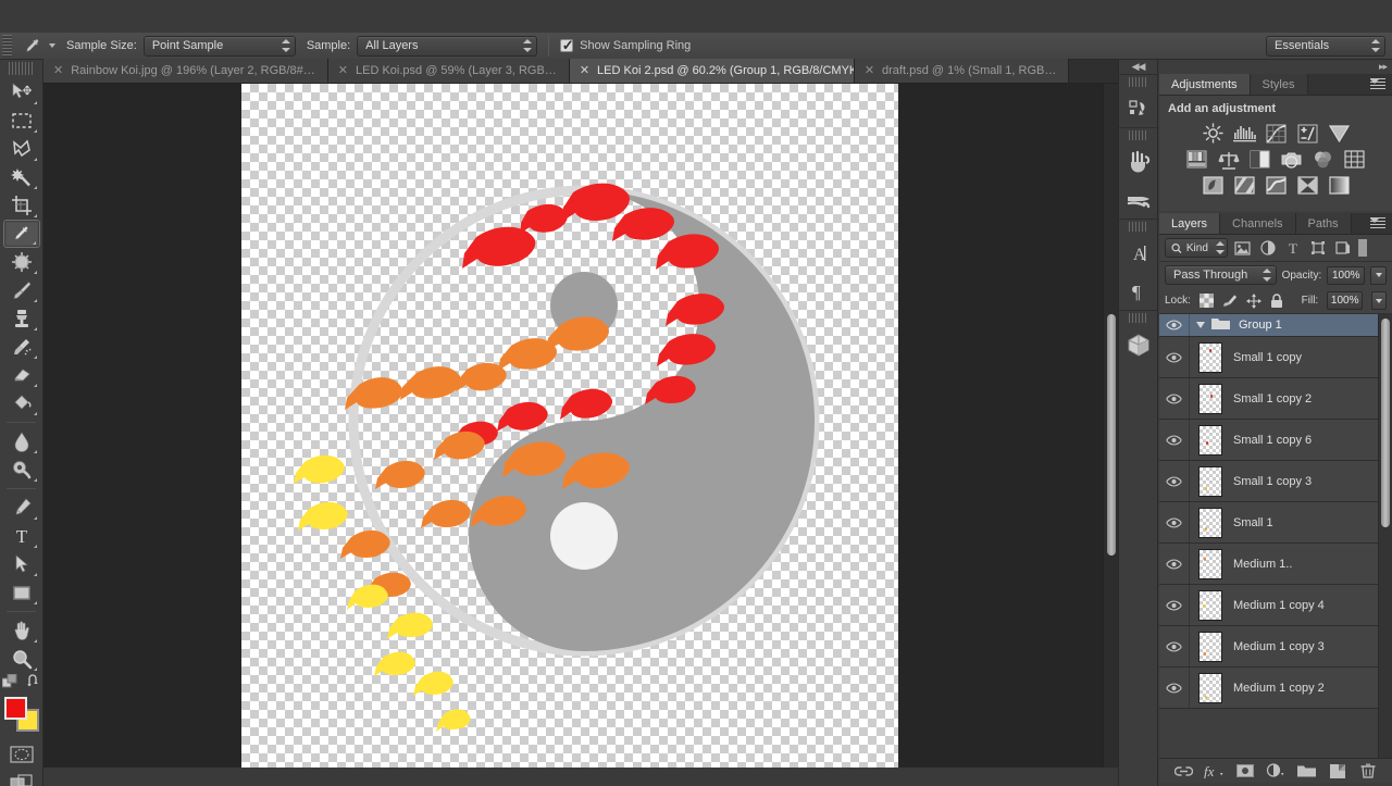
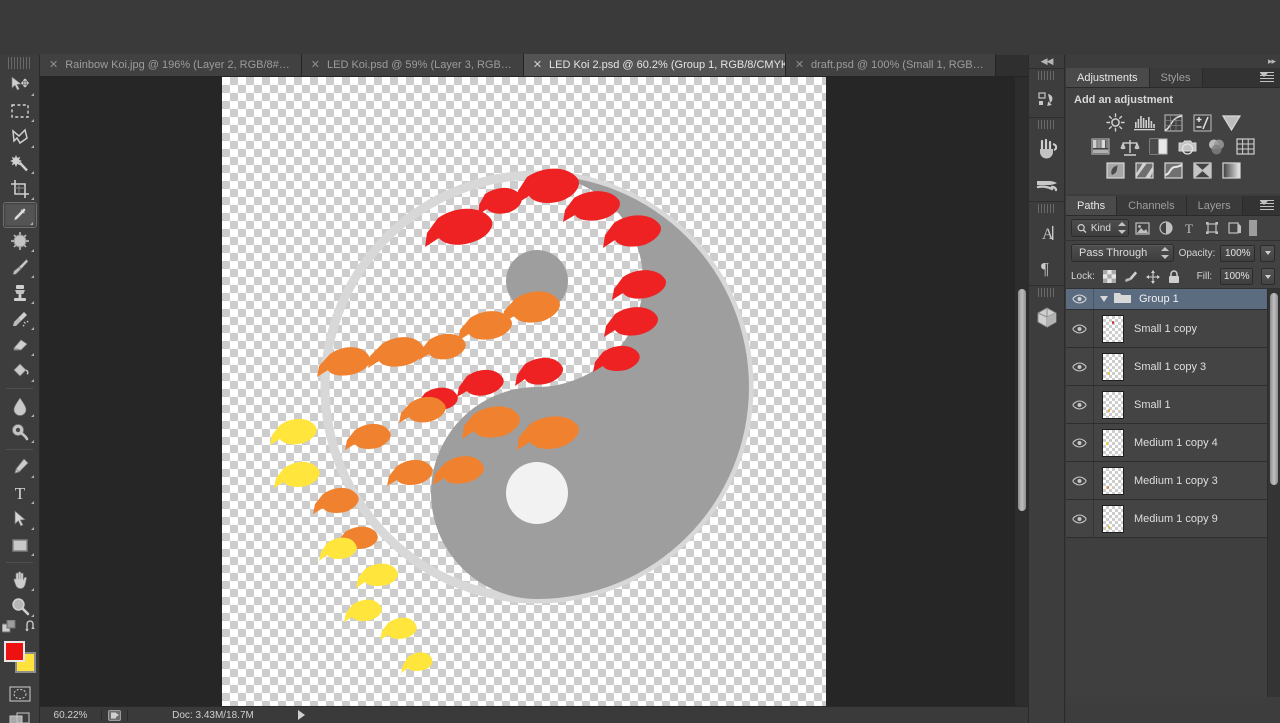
- Sample Size:
- Point Sample
- Sample:
- All Layers
- Show Sampling Ring
- Essentials
  T
  ✕
  Rainbow Koi.jpg @ 196% (Layer 2, RGB/8#…
  ✕
  LED Koi.psd @ 59% (Layer 3, RGB…
  ✕
  LED Koi 2.psd @ 60.2% (Group 1, RGB/8/CMYK
  ✕
- draft.psd @ 1% (Small 1, RGB…
+ draft.psd @ 100% (Small 1, RGB…
+ 60.22%
+ Doc: 3.43M/18.7M
  ◀◀
  A
  ¶
  ▸▸
  Adjustments
  Styles
  Add an adjustment
- Layers
+ Paths
  Channels
- Paths
+ Layers
  Kind
  T
  Pass Through
  Opacity:
  100%
  Lock:
  Fill:
  100%
  Group 1
  Small 1 copy
- Small 1 copy 2
- Small 1 copy 6
  Small 1 copy 3
  Small 1
- Medium 1..
  Medium 1 copy 4
  Medium 1 copy 3
- Medium 1 copy 2
+ Medium 1 copy 9
- fx
